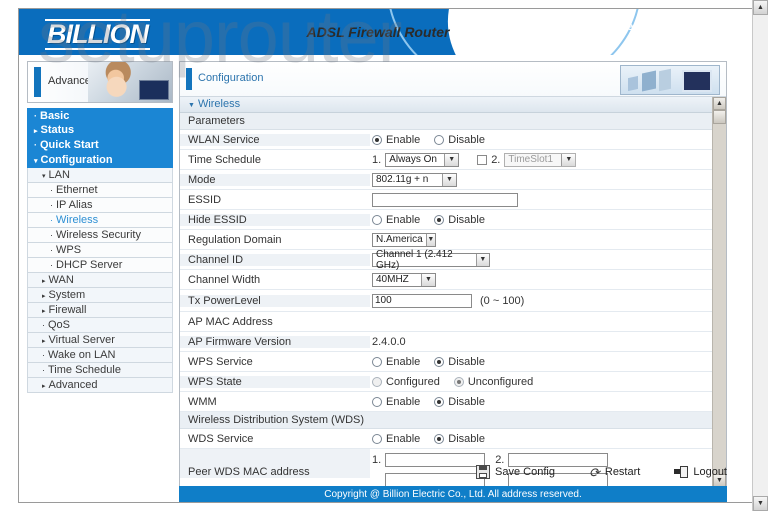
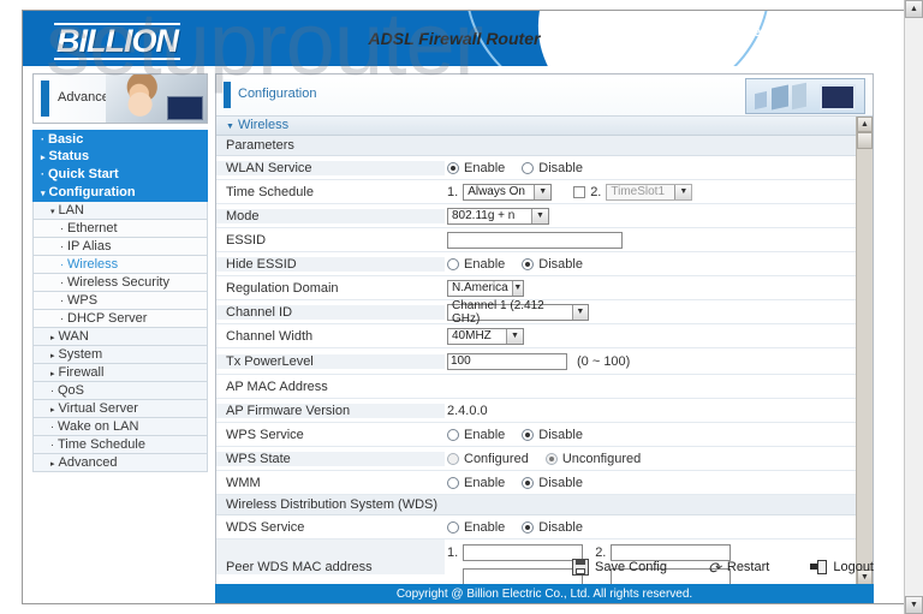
  ADSL Firewall Router
  BILLION
  Advanc
  · Basic
  Status
  · Quick Start
  Configuration
  LAN
  · Ethernet
  · IP Alias
  · Wireless
  · Wireless Security
  · WPS
  · DHCP Server
  WAN
  System
  Firewall
  · QoS
  Virtual Server
  · Wake on LAN
  · Time Schedule
  Advanced
  Configuration
  Wireless
  Parameters
  WLAN Service
  Enable
  Disable
  Time Schedule
  1.
  Always On
  2.
  TimeSlot1
  Mode
  802.11g + n
  ESSID
  Hide ESSID
  Enable
  Disable
  Regulation Domain
  N.America
  Channel ID
  Channel 1 (2.412 GHz)
  Channel Width
  40MHZ
  Tx PowerLevel
  100
  (0 ~ 100)
  AP MAC Address
  AP Firmware Version
  2.4.0.0
  WPS Service
  Enable
  Disable
  WPS State
  Configured
  Unconfigured
  WMM
  Enable
  Disable
  Wireless Distribution System (WDS)
  WDS Service
  Enable
  Disable
  Peer WDS MAC address
  1.
  2.
  Save Config
  ⟳
  Restart
  Logout
- Copyright @ Billion Electric Co., Ltd. All address reserved.
+ Copyright @ Billion Electric Co., Ltd. All rights reserved.
  setuprouter
